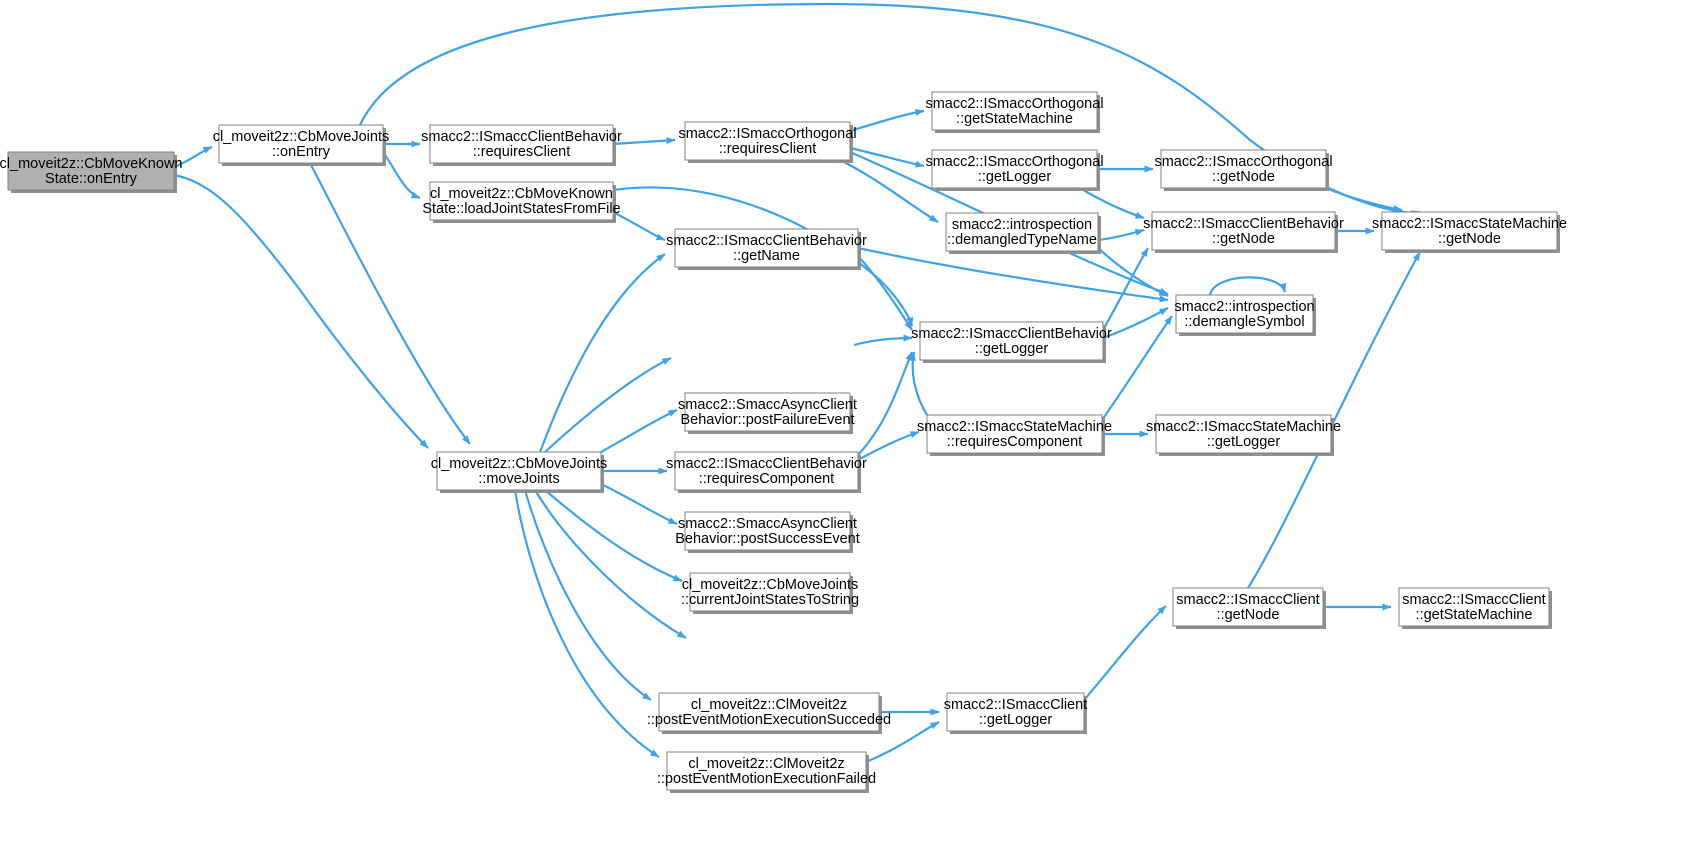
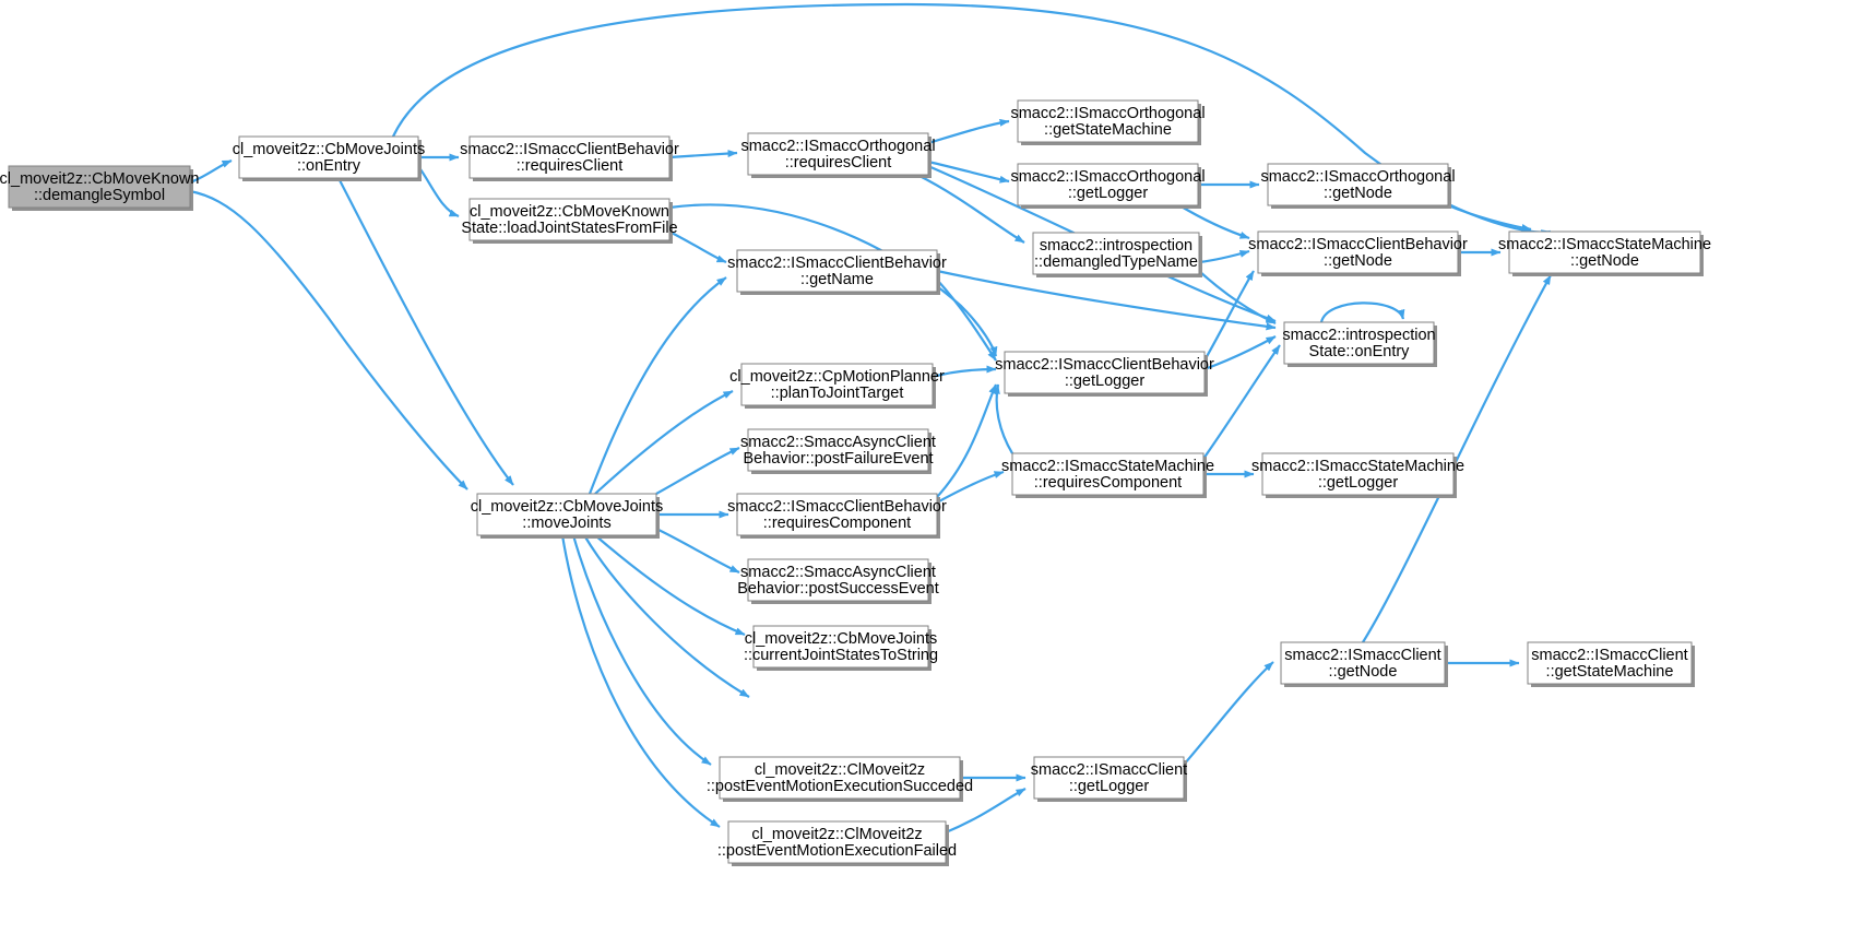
  cl_moveit2z::CbMoveKnown
- State::onEntry
+ ::demangleSymbol
  cl_moveit2z::CbMoveJoints
  ::onEntry
  smacc2::ISmaccClientBehavior
  ::requiresClient
  cl_moveit2z::CbMoveKnown
  State::loadJointStatesFromFile
  smacc2::ISmaccOrthogonal
  ::requiresClient
  smacc2::ISmaccClientBehavior
  ::getName
  smacc2::ISmaccOrthogonal
  ::getStateMachine
  smacc2::ISmaccOrthogonal
  ::getLogger
  smacc2::introspection
  ::demangledTypeName
  smacc2::ISmaccOrthogonal
  ::getNode
  smacc2::ISmaccClientBehavior
  ::getNode
  smacc2::ISmaccStateMachine
  ::getNode
  smacc2::introspection
- ::demangleSymbol
+ State::onEntry
  smacc2::ISmaccClientBehavior
  ::getLogger
+ cl_moveit2z::CpMotionPlanner
+ ::planToJointTarget
  smacc2::SmaccAsyncClient
  Behavior::postFailureEvent
  cl_moveit2z::CbMoveJoints
  ::moveJoints
  smacc2::ISmaccClientBehavior
  ::requiresComponent
  smacc2::ISmaccStateMachine
  ::requiresComponent
  smacc2::ISmaccStateMachine
  ::getLogger
  smacc2::SmaccAsyncClient
  Behavior::postSuccessEvent
  cl_moveit2z::CbMoveJoints
  ::currentJointStatesToString
  cl_moveit2z::ClMoveit2z
  ::postEventMotionExecutionSucceded
  cl_moveit2z::ClMoveit2z
  ::postEventMotionExecutionFailed
  smacc2::ISmaccClient
  ::getLogger
  smacc2::ISmaccClient
  ::getNode
  smacc2::ISmaccClient
  ::getStateMachine
